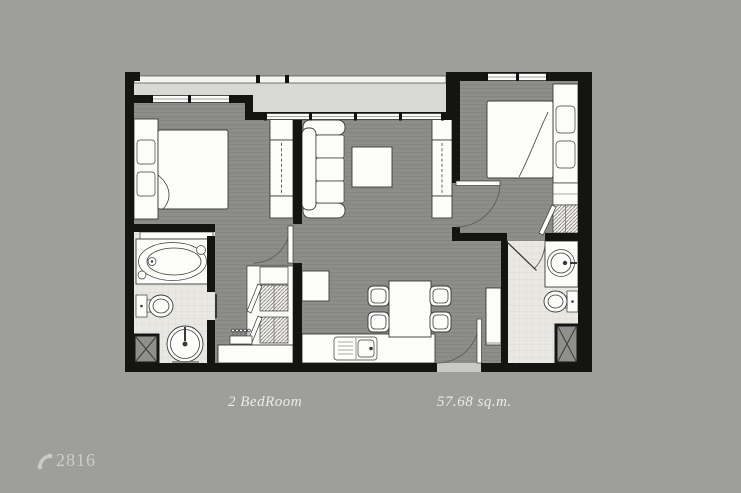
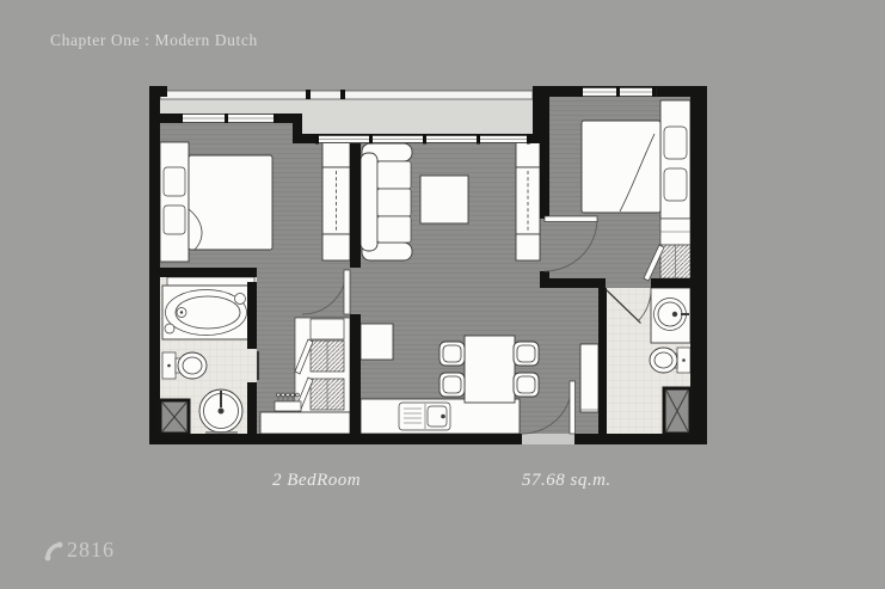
+ Chapter One : Modern Dutch
  2 BedRoom
  57.68 sq.m.
  2816
